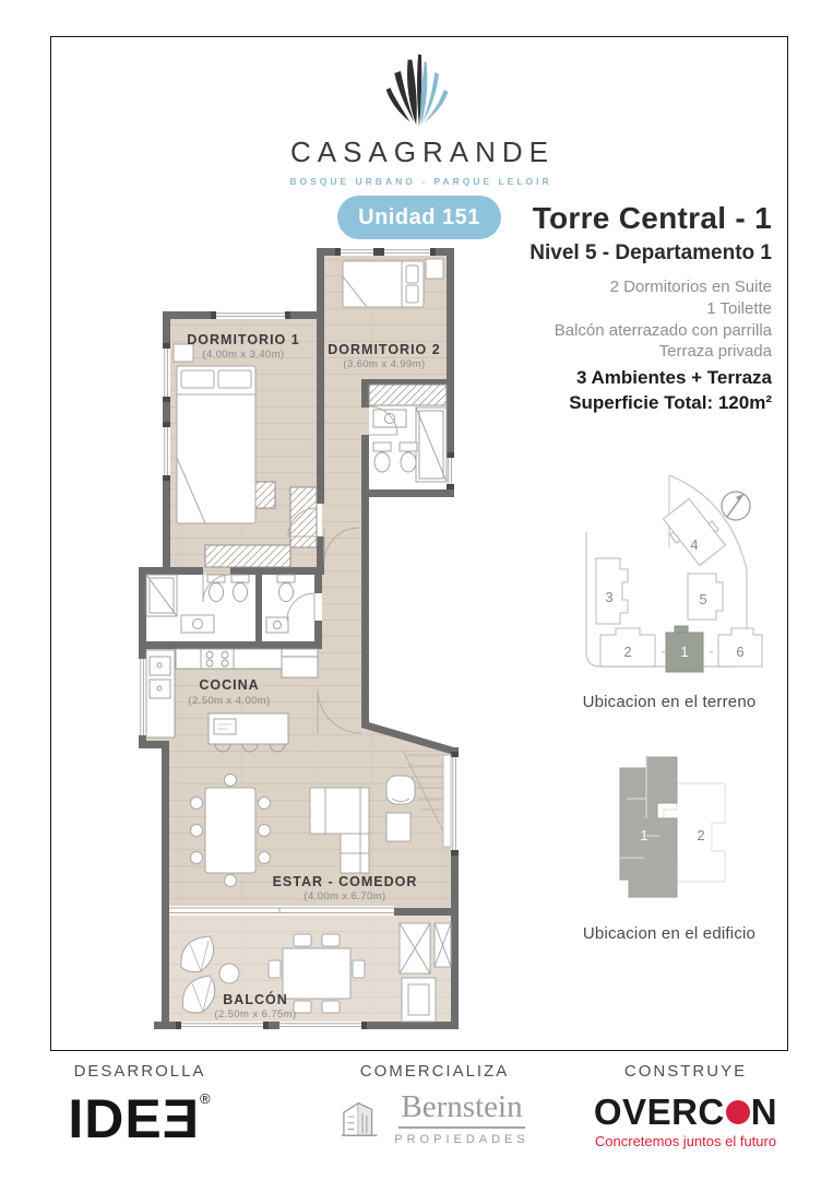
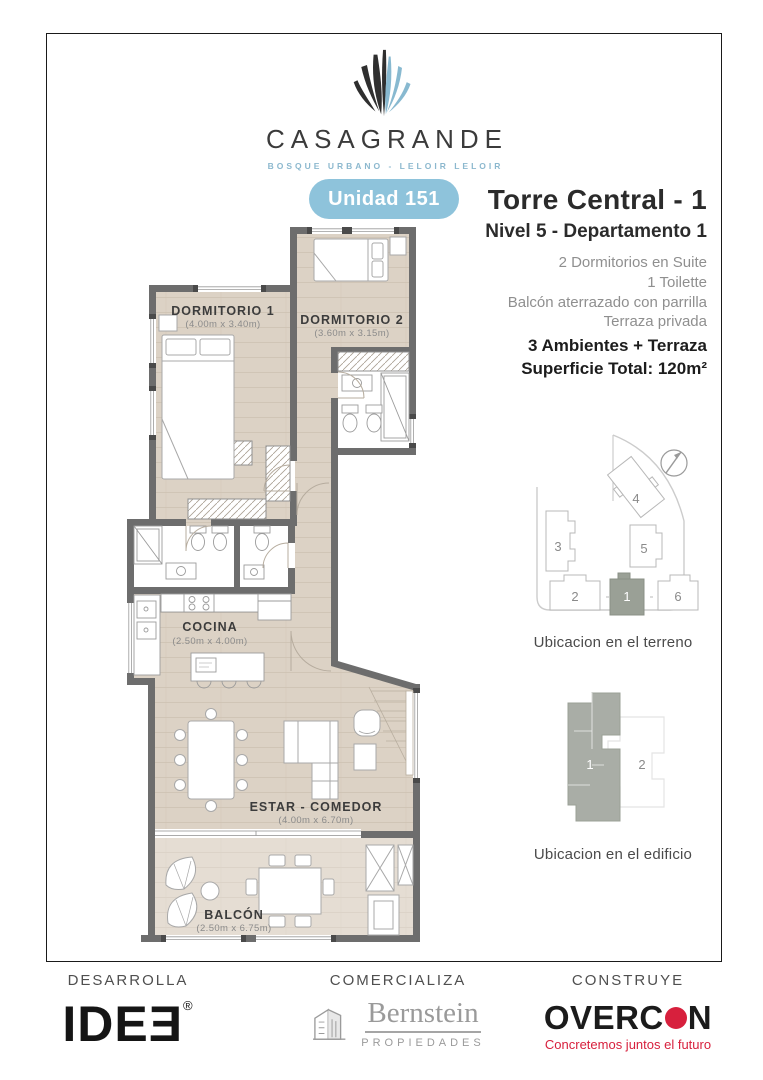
  CASAGRANDE
- BOSQUE URBANO - PARQUE LELOIR
+ BOSQUE URBANO - LELOIR LELOIR
  Unidad 151
  Torre Central - 1
  Nivel 5 - Departamento 1
  2 Dormitorios en Suite
  1 Toilette
  Balcón aterrazado con parrilla
  Terraza privada
  3 Ambientes + Terraza
  Superficie Total: 120m²
  DORMITORIO 1
  (4.00m x 3.40m)
  DORMITORIO 2
- (3.60m x 4.99m)
+ (3.60m x 3.15m)
  COCINA
  (2.50m x 4.00m)
  ESTAR - COMEDOR
  (4.00m x 6.70m)
  BALCÓN
  (2.50m x 6.75m)
  3
  4
  5
  2
  1
  6
  Ubicacion en el terreno
  1
  2
  Ubicacion en el edificio
  DESARROLLA
  IDEƎ®
  COMERCIALIZA
  Bernstein
  PROPIEDADES
  CONSTRUYE
  OVERC N
  Concretemos juntos el futuro
